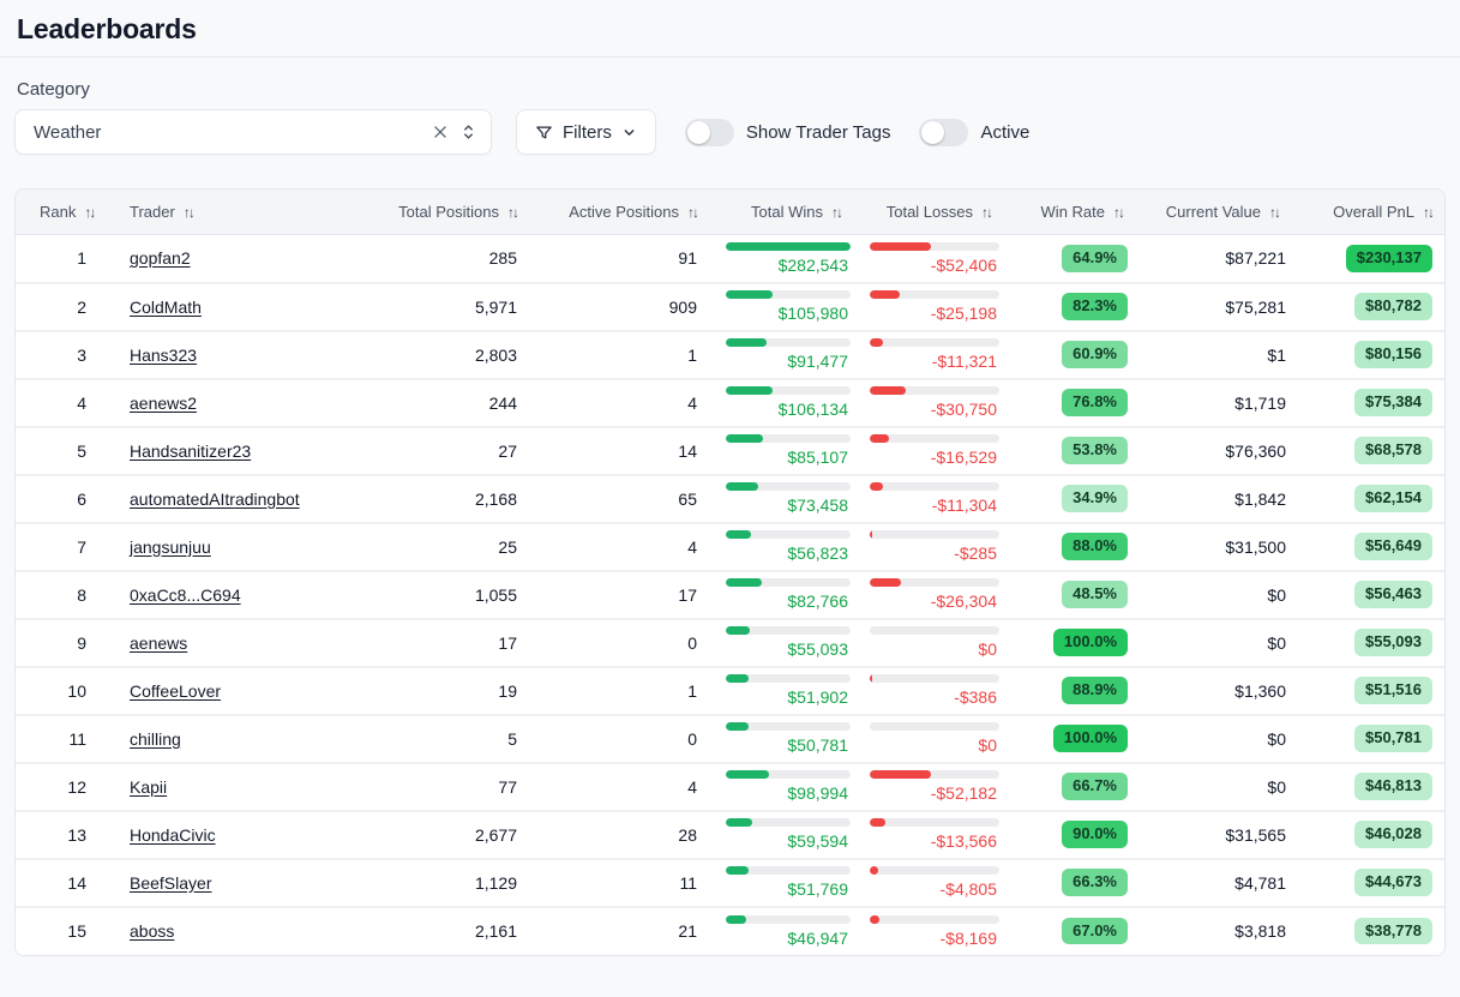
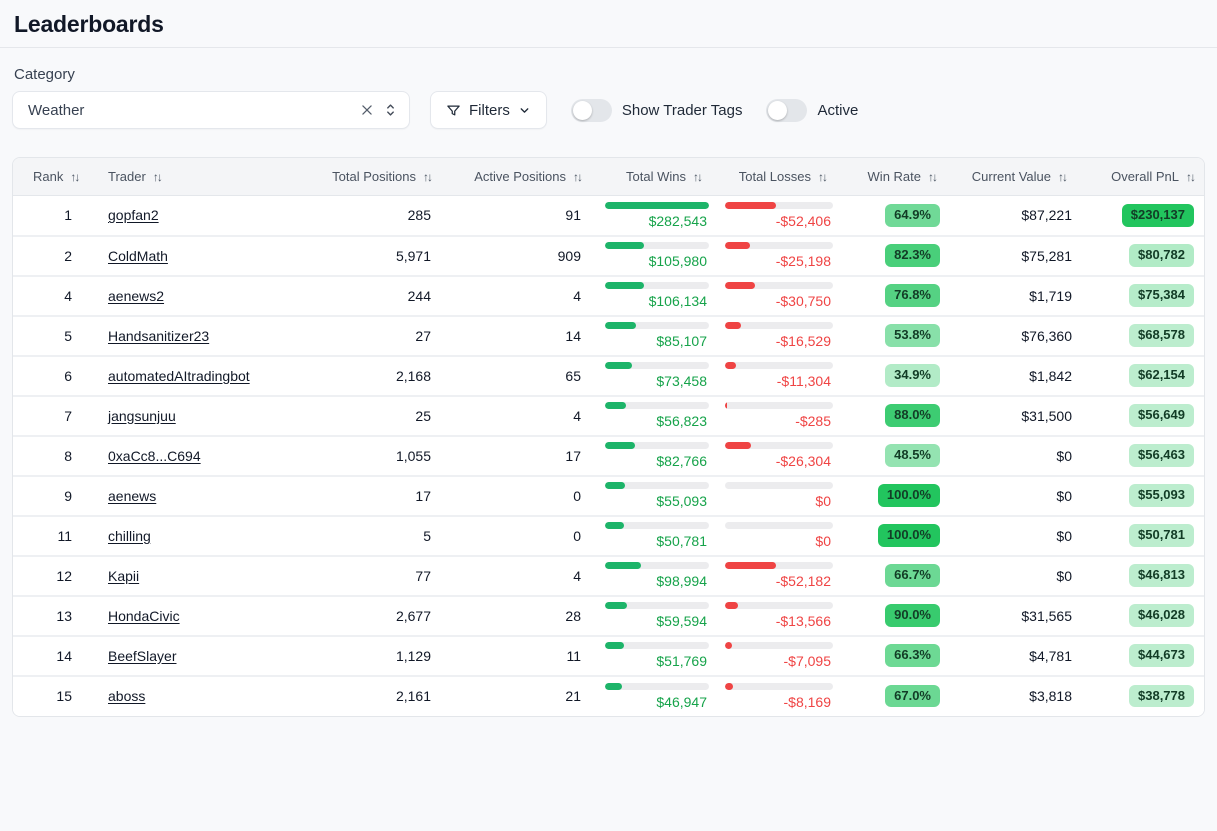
  Leaderboards
  Category
  Weather
  Filters
  Show Trader Tags
  Active
  Rank ↑↓	Trader ↑↓	Total Positions ↑↓	Active Positions ↑↓	Total Wins ↑↓	Total Losses ↑↓	Win Rate ↑↓	Current Value ↑↓	Overall PnL ↑↓
  1	gopfan2	285	91	$282,543	-$52,406	64.9%	$87,221	$230,137
  2	ColdMath	5,971	909	$105,980	-$25,198	82.3%	$75,281	$80,782
- 3	Hans323	2,803	1	$91,477	-$11,321	60.9%	$1	$80,156
  4	aenews2	244	4	$106,134	-$30,750	76.8%	$1,719	$75,384
  5	Handsanitizer23	27	14	$85,107	-$16,529	53.8%	$76,360	$68,578
  6	automatedAItradingbot	2,168	65	$73,458	-$11,304	34.9%	$1,842	$62,154
  7	jangsunjuu	25	4	$56,823	-$285	88.0%	$31,500	$56,649
  8	0xaCc8...C694	1,055	17	$82,766	-$26,304	48.5%	$0	$56,463
  9	aenews	17	0	$55,093	$0	100.0%	$0	$55,093
- 10	CoffeeLover	19	1	$51,902	-$386	88.9%	$1,360	$51,516
  11	chilling	5	0	$50,781	$0	100.0%	$0	$50,781
  12	Kapii	77	4	$98,994	-$52,182	66.7%	$0	$46,813
  13	HondaCivic	2,677	28	$59,594	-$13,566	90.0%	$31,565	$46,028
- 14	BeefSlayer	1,129	11	$51,769	-$4,805	66.3%	$4,781	$44,673
+ 14	BeefSlayer	1,129	11	$51,769	-$7,095	66.3%	$4,781	$44,673
  15	aboss	2,161	21	$46,947	-$8,169	67.0%	$3,818	$38,778
